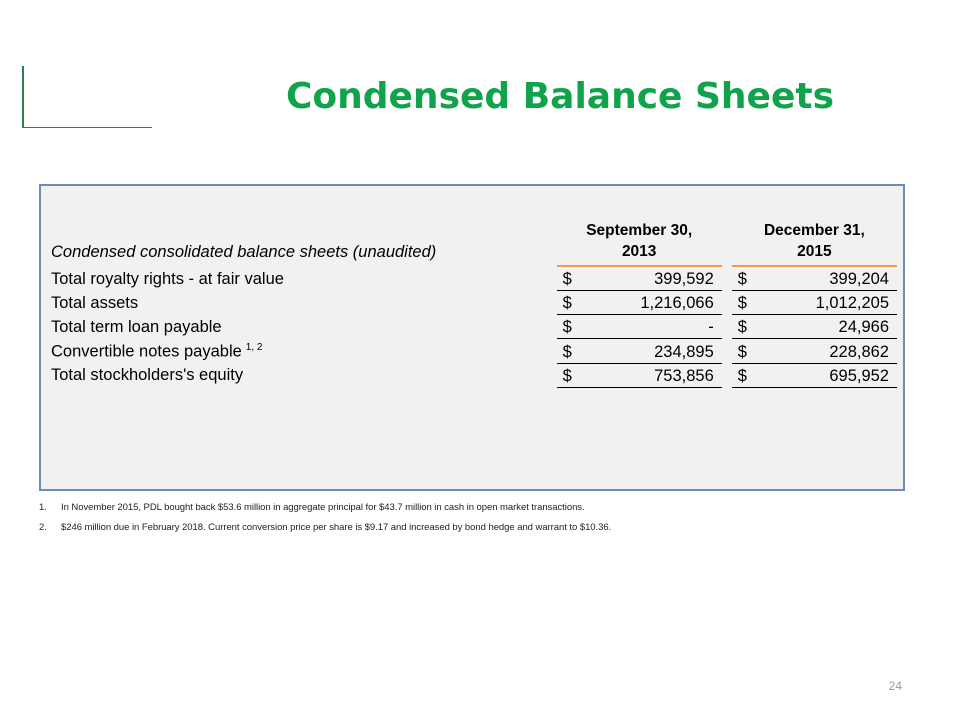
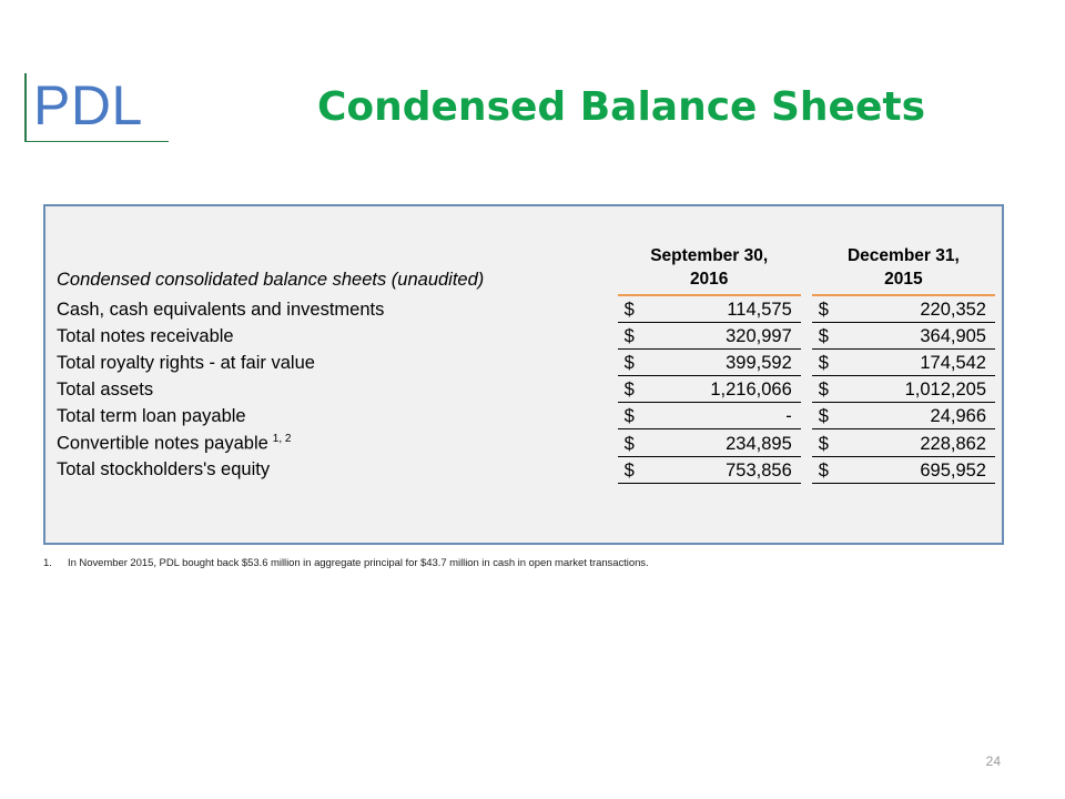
+ PDL
  Condensed Balance Sheets
- Condensed consolidated balance sheets (unaudited)	September 30, 2013		December 31, 2015
+ Condensed consolidated balance sheets (unaudited)	September 30, 2016		December 31, 2015
+ Cash, cash equivalents and investments	$ 114,575		$ 220,352
+ Total notes receivable	$ 320,997		$ 364,905
- Total royalty rights - at fair value	$ 399,592		$ 399,204
+ Total royalty rights - at fair value	$ 399,592		$ 174,542
  Total assets	$ 1,216,066		$ 1,012,205
  Total term loan payable	$ -		$ 24,966
  Convertible notes payable 1, 2	$ 234,895		$ 228,862
  Total stockholders's equity	$ 753,856		$ 695,952
  1.
  In November 2015, PDL bought back $53.6 million in aggregate principal for $43.7 million in cash in open market transactions.
- 2.
- $246 million due in February 2018. Current conversion price per share is $9.17 and increased by bond hedge and warrant to $10.36.
  24
